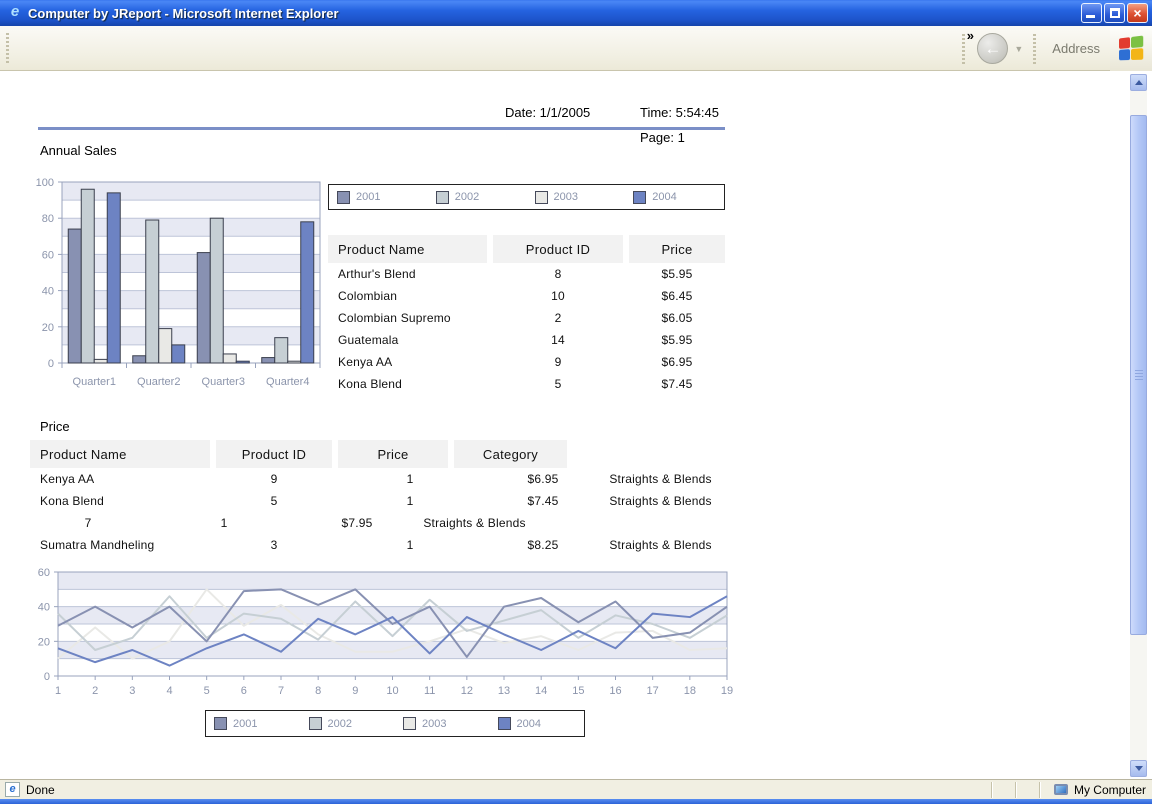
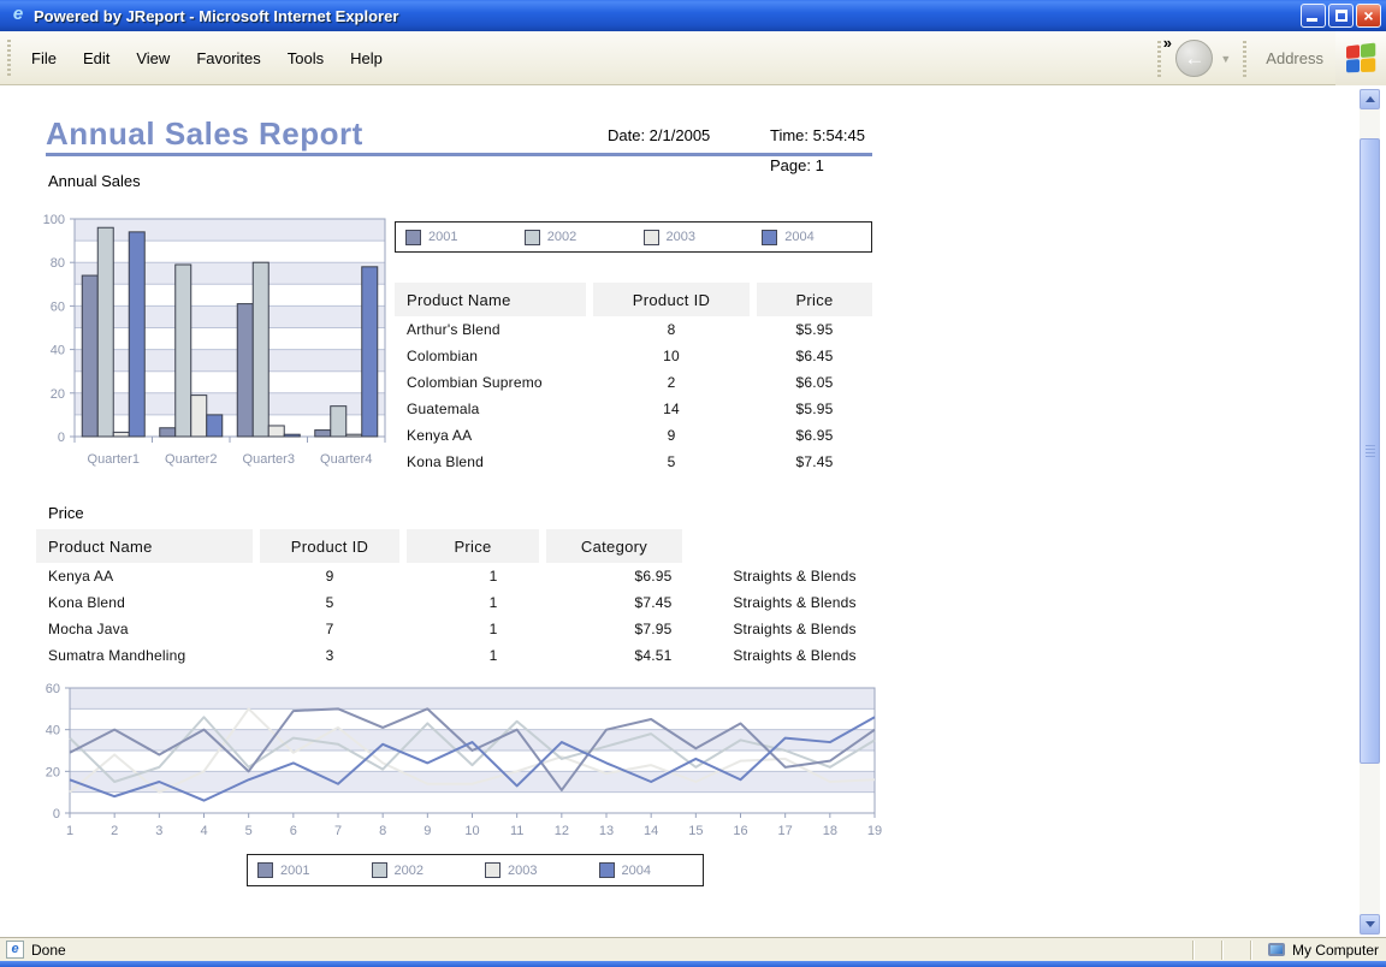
  e
- Computer by JReport - Microsoft Internet Explorer
+ Powered by JReport - Microsoft Internet Explorer
  ×
+ File
+ Edit
+ View
+ Favorites
+ Tools
+ Help
  ←
  ▼
  »
  Address
+ Annual Sales Report
- Date: 1/1/2005
+ Date: 2/1/2005
  Time: 5:54:45
  Page: 1
  Annual Sales
  Price
  0
  20
  40
  60
  80
  100
  Quarter1
  Quarter2
  Quarter3
  Quarter4
  2001
  2002
  2003
  2004
  Product Name
  Product ID
  Price
  Arthur's Blend
  8
  $5.95
  Colombian
  10
  $6.45
  Colombian Supremo
  2
  $6.05
  Guatemala
  14
  $5.95
  Kenya AA
  9
  $6.95
  Kona Blend
  5
  $7.45
  Product Name
  Product ID
  Price
  Category
  Kenya AA
  9
  1
  $6.95
  Straights & Blends
  Kona Blend
  5
  1
  $7.45
  Straights & Blends
+ Mocha Java
  7
  1
  $7.95
  Straights & Blends
  Sumatra Mandheling
  3
  1
- $8.25
+ $4.51
  Straights & Blends
  0
  20
  40
  60
  1
  2
  3
  4
  5
  6
  7
  8
  9
  10
  11
  12
  13
  14
  15
  16
  17
  18
  19
  2001
  2002
  2003
  2004
  e
  Done
  My Computer
